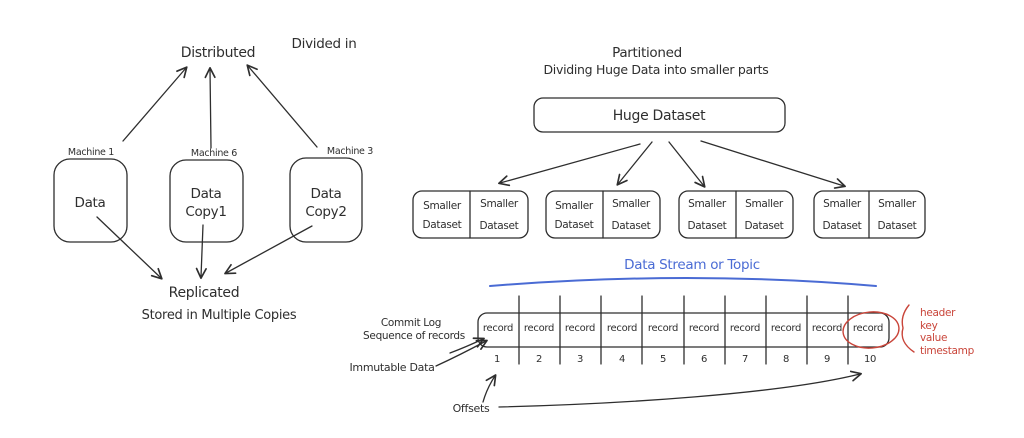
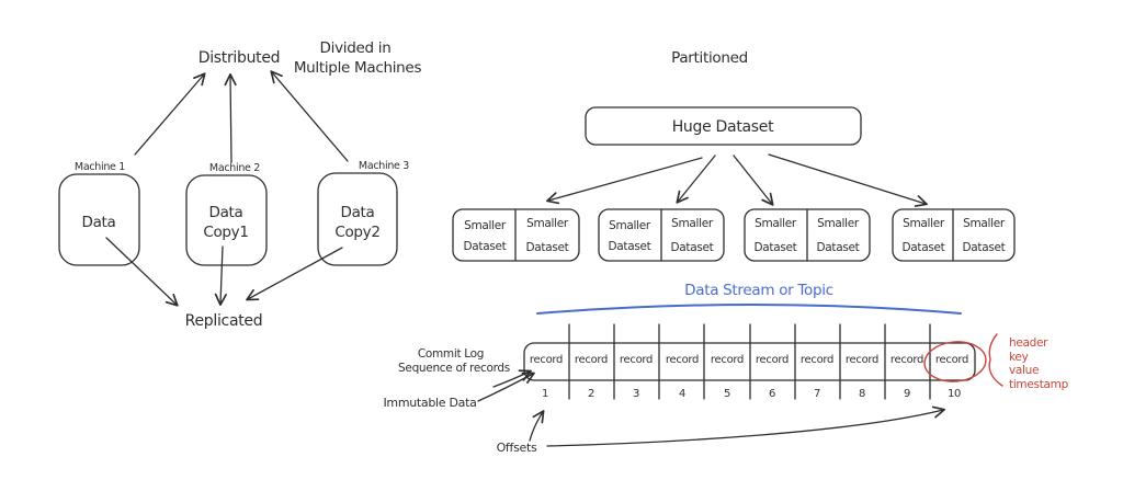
  Distributed
  Divided in
+ Multiple Machines
  Machine 1
  Data
- Machine 6
+ Machine 2
  Data
  Copy1
  Machine 3
  Data
  Copy2
  Replicated
- Stored in Multiple Copies
  Partitioned
- Dividing Huge Data into smaller parts
  Huge Dataset
  Smaller
  Dataset
  Smaller
  Dataset
  Smaller
  Dataset
  Smaller
  Dataset
  Smaller
  Dataset
  Smaller
  Dataset
  Smaller
  Dataset
  Smaller
  Dataset
  Data Stream or Topic
  record
  record
  record
  record
  record
  record
  record
  record
  record
  record
  1
  2
  3
  4
  5
  6
  7
  8
  9
  10
  Commit Log
  Sequence of records
  Immutable Data
  Offsets
  header
  key
  value
  timestamp
